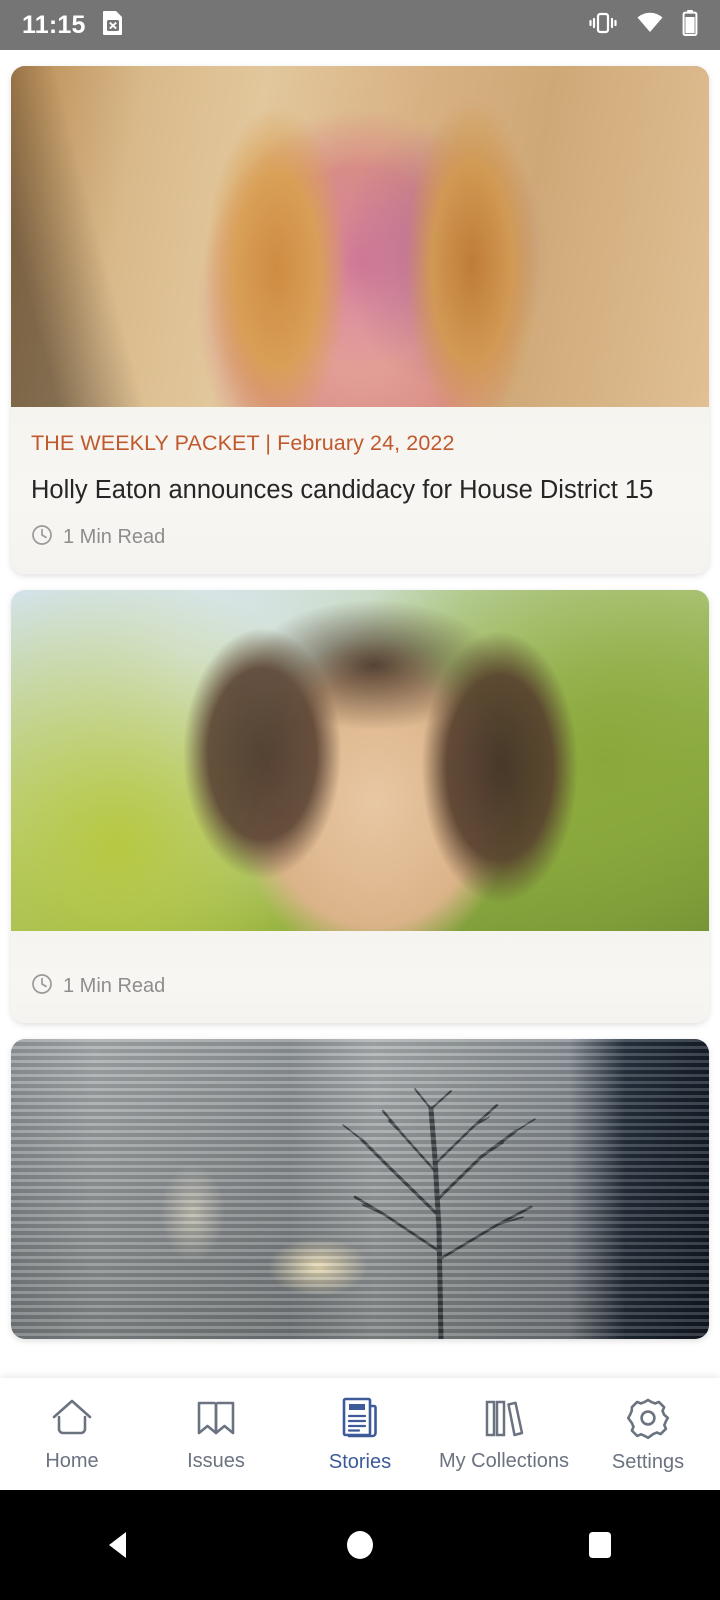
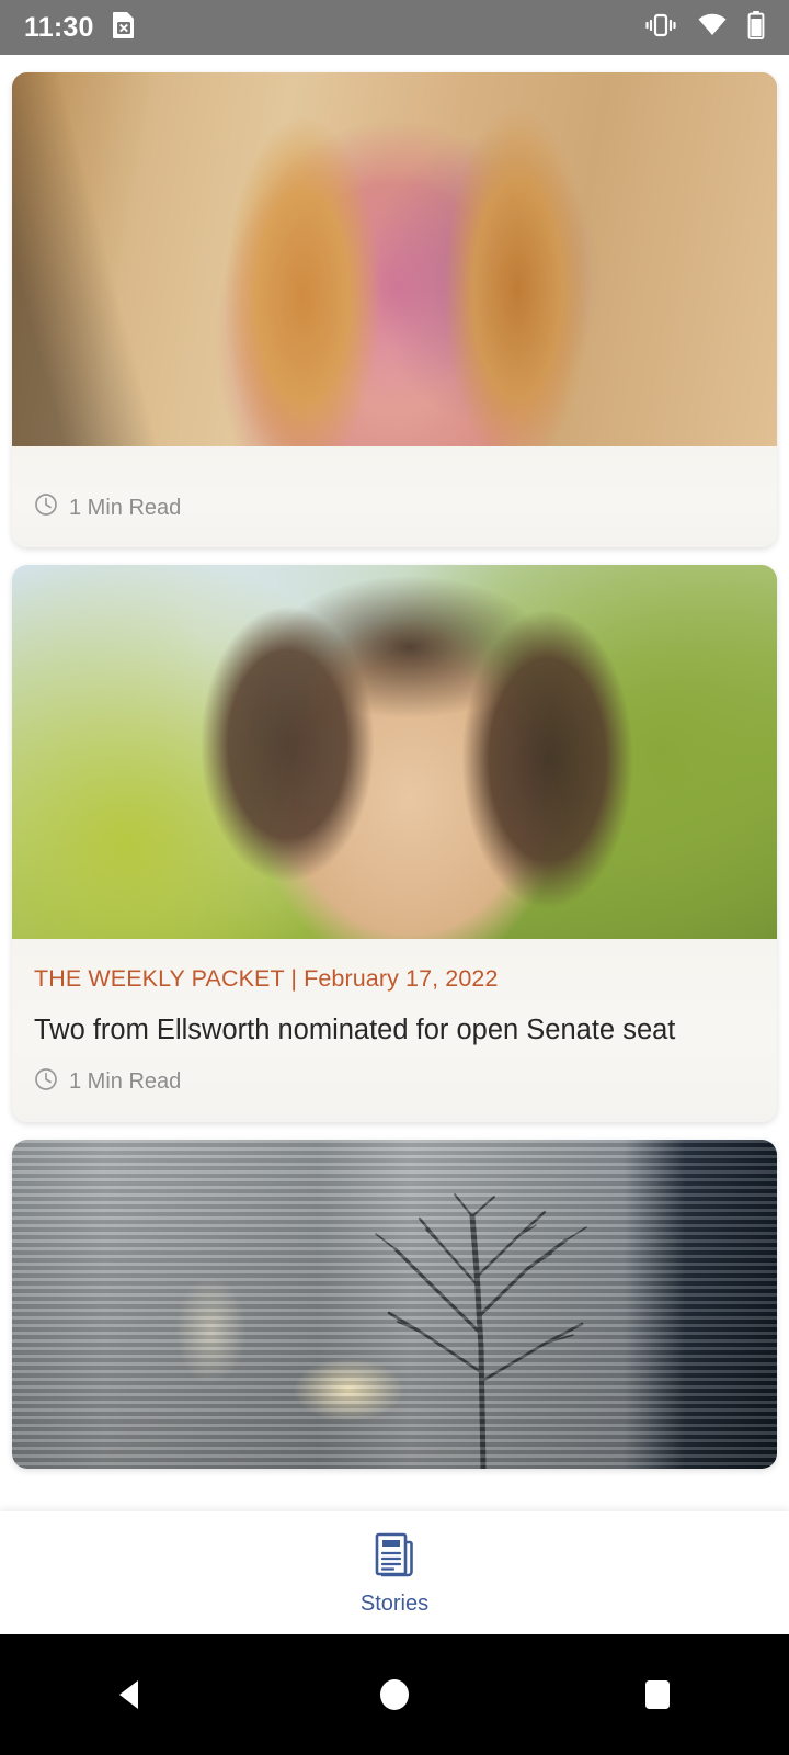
- 11:15
+ 11:30
- THE WEEKLY PACKET | February 24, 2022
- Holly Eaton announces candidacy for House District 15
  1 Min Read
+ THE WEEKLY PACKET | February 17, 2022
+ Two from Ellsworth nominated for open Senate seat
  1 Min Read
- Home
- Issues
  Stories
- My Collections
- Settings
